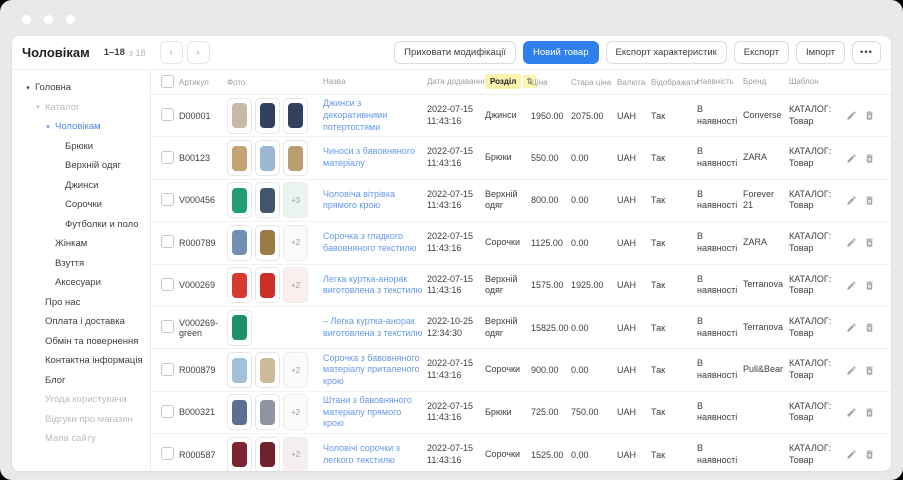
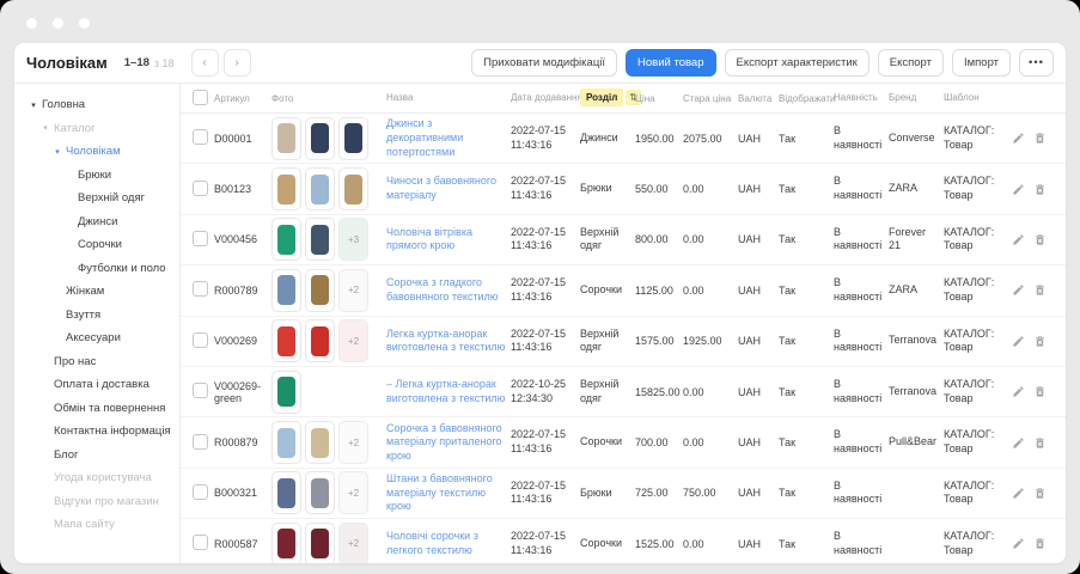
  Чоловікам
  1–18
  з 18
  ‹
  ›
  Приховати модифікації
  Новий товар
  Експорт характеристик
  Експорт
  Імпорт
  •••
  Головна
  Каталог
  Чоловікам
  Брюки
  Верхній одяг
  Джинси
  Сорочки
  Футболки и поло
  Жінкам
  Взуття
  Аксесуари
  Про нас
  Оплата і доставка
  Обмін та повернення
  Контактна інформація
  Блог
  Угода користувача
  Відгуки про магазин
  Мапа сайту
  Артикул
  Фото
  Назва
  Дата додаванн
  Роздiл ⇅
  Цiна
  Стара цiна
  Валюта
  Вiдображат
  Наявнiсть
  Бренд
  Шаблон
  D00001
  Джинси з декоративними потертостями
  2022-07-15 11:43:16
  Джинси
  1950.00
  2075.00
  UAH
  Так
  В наявності
  Converse
  КАТАЛОГ: Товар
  B00123
  Чиноси з бавовняного матеріалу
  2022-07-15 11:43:16
  Брюки
  550.00
  0.00
  UAH
  Так
  В наявності
  ZARA
  КАТАЛОГ: Товар
  V000456
  +3
  Чоловіча вітрівка прямого крою
  2022-07-15 11:43:16
  Верхній одяг
  800.00
  0.00
  UAH
  Так
  В наявності
  Forever 21
  КАТАЛОГ: Товар
  R000789
  +2
  Сорочка з гладкого бавовняного текстилю
  2022-07-15 11:43:16
  Сорочки
  1125.00
  0.00
  UAH
  Так
  В наявності
  ZARA
  КАТАЛОГ: Товар
  V000269
  +2
  Легка куртка-анорак виготовлена з текстилю
  2022-07-15 11:43:16
  Верхній одяг
  1575.00
  1925.00
  UAH
  Так
  В наявності
  Terranova
  КАТАЛОГ: Товар
  V000269-green
  – Легка куртка-анорак виготовлена з текстилю
  2022-10-25 12:34:30
  Верхній одяг
  15825.00
  0.00
  UAH
  Так
  В наявності
  Terranova
  КАТАЛОГ: Товар
  R000879
  +2
  Сорочка з бавовняного матеріалу приталеного крою
  2022-07-15 11:43:16
  Сорочки
- 900.00
+ 700.00
  0.00
  UAH
  Так
  В наявності
  Pull&Bear
  КАТАЛОГ: Товар
  B000321
  +2
- Штани з бавовняного матеріалу прямого крою
+ Штани з бавовняного матеріалу текстилю крою
  2022-07-15 11:43:16
  Брюки
  725.00
  750.00
  UAH
  Так
  В наявності
  КАТАЛОГ: Товар
  R000587
  +2
  Чоловічі сорочки з легкого текстилю
  2022-07-15 11:43:16
  Сорочки
  1525.00
  0.00
  UAH
  Так
  В наявності
  КАТАЛОГ: Товар
